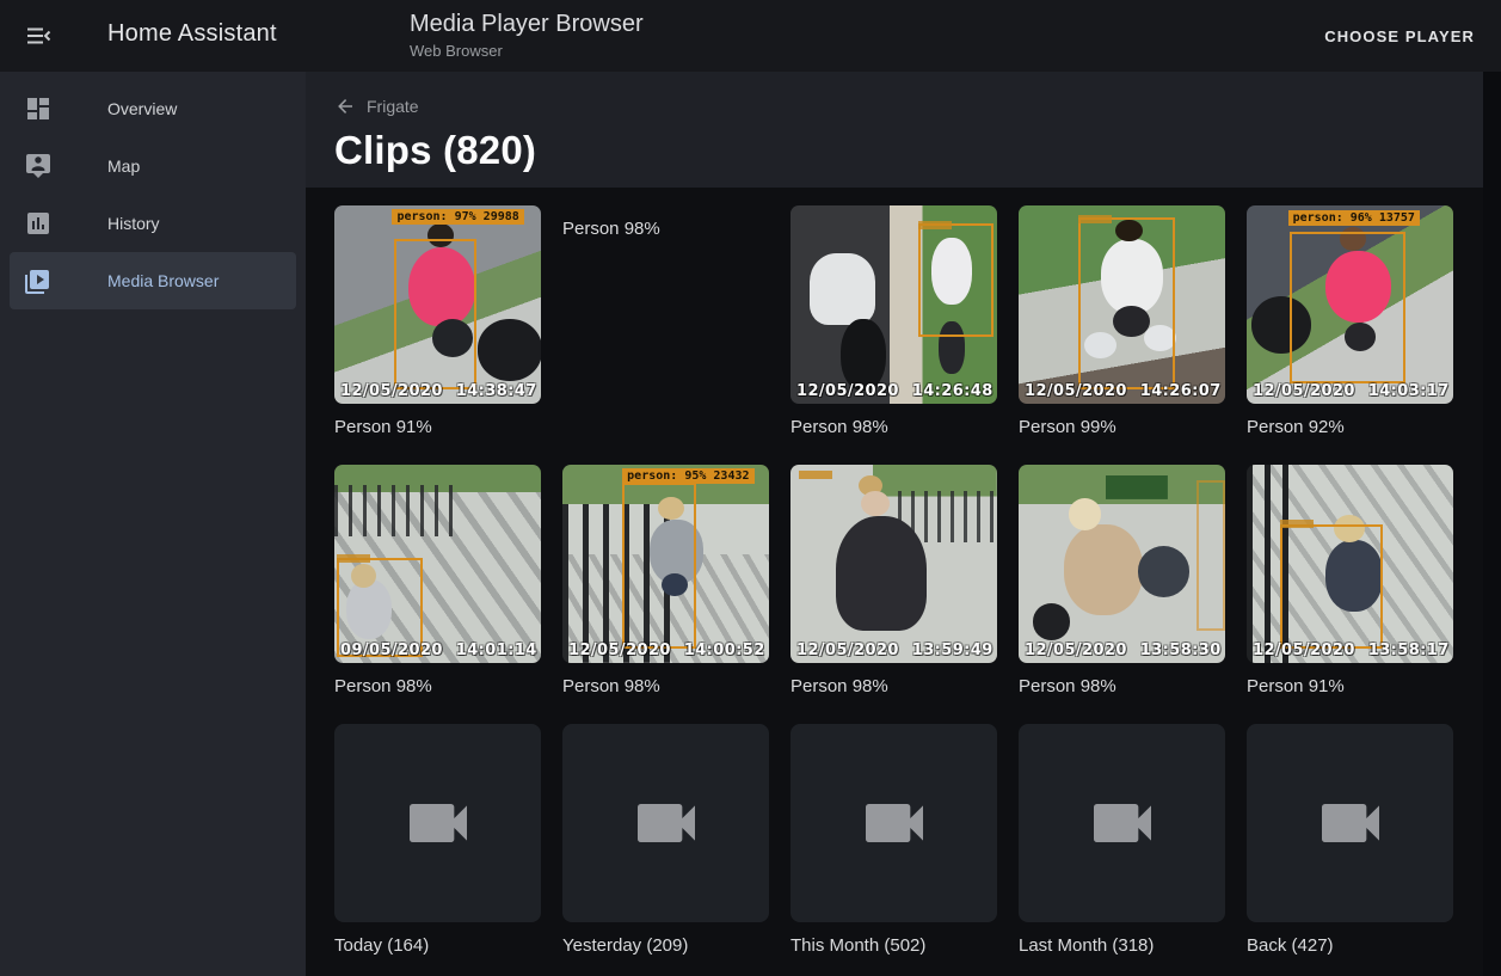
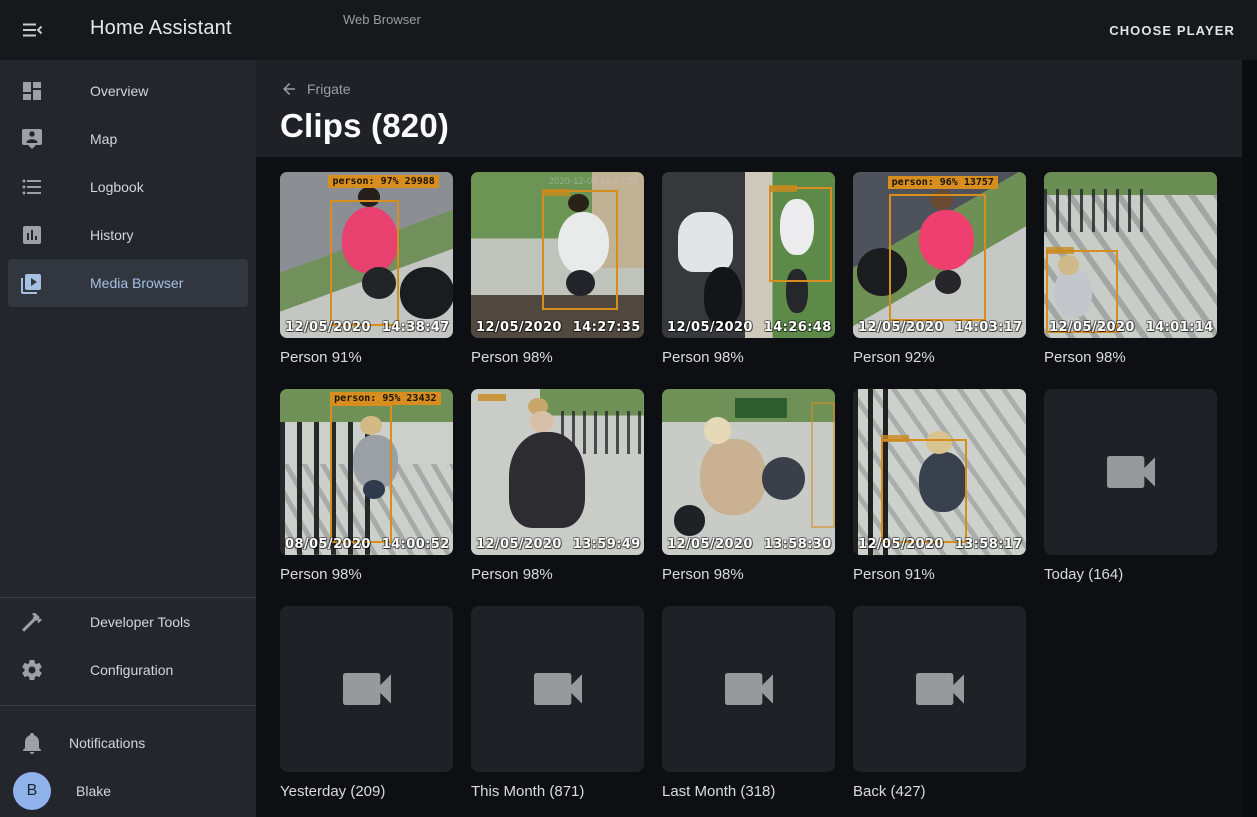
  Home Assistant
- Media Player Browser
  Web Browser
  CHOOSE PLAYER
  Overview
  Map
+ Logbook
  History
  Media Browser
+ Developer Tools
+ Configuration
+ Notifications
+ B
+ Blake
  Frigate
  Clips (820)
  person: 97% 29988
  12/05/2020 14:38:47
  Person 91%
+ 2020-12-05 16:27:35
+ 12/05/2020 14:27:35
  Person 98%
  12/05/2020 14:26:48
  Person 98%
- 12/05/2020 14:26:07
- Person 99%
  person: 96% 13757
  12/05/2020 14:03:17
  Person 92%
- 09/05/2020 14:01:14
+ 12/05/2020 14:01:14
  Person 98%
  person: 95% 23432
- 12/05/2020 14:00:52
+ 08/05/2020 14:00:52
  Person 98%
  12/05/2020 13:59:49
  Person 98%
  12/05/2020 13:58:30
  Person 98%
  12/05/2020 13:58:17
  Person 91%
  Today (164)
  Yesterday (209)
- This Month (502)
+ This Month (871)
  Last Month (318)
  Back (427)
